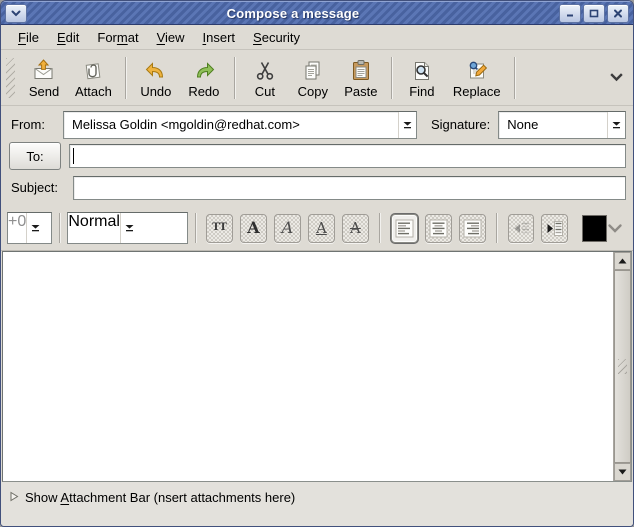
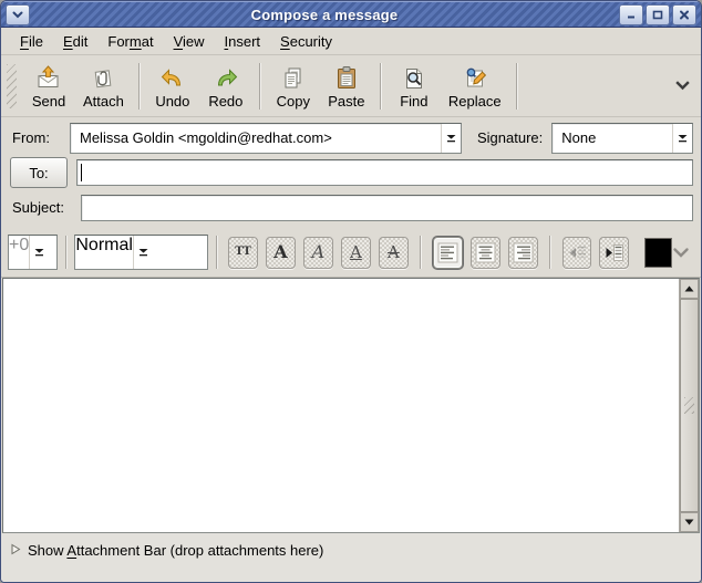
  Compose a message
  File
  Edit
  Format
  View
  Insert
  Security
  Send
  Attach
  Undo
  Redo
- Cut
  Copy
  Paste
  Find
  Replace
  From:
  Melissa Goldin <mgoldin@redhat.com>
  Signature:
  None
  To:
  Subject:
  +0
  Normal
  TT
  A
  A
  A
  A
- Show Attachment Bar (nsert attachments here)
+ Show Attachment Bar (drop attachments here)
